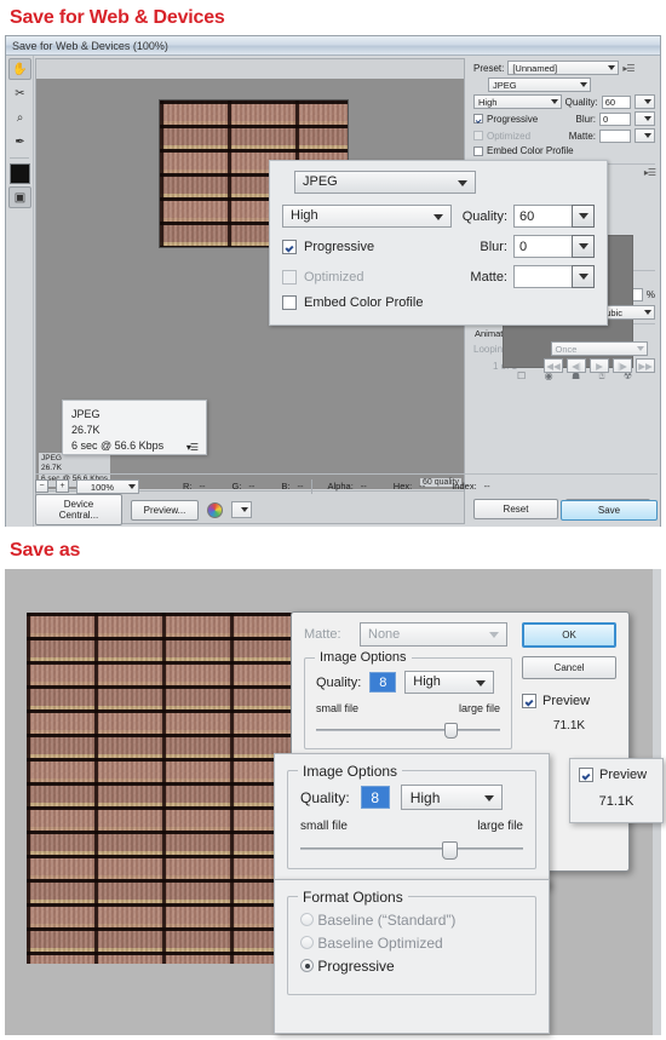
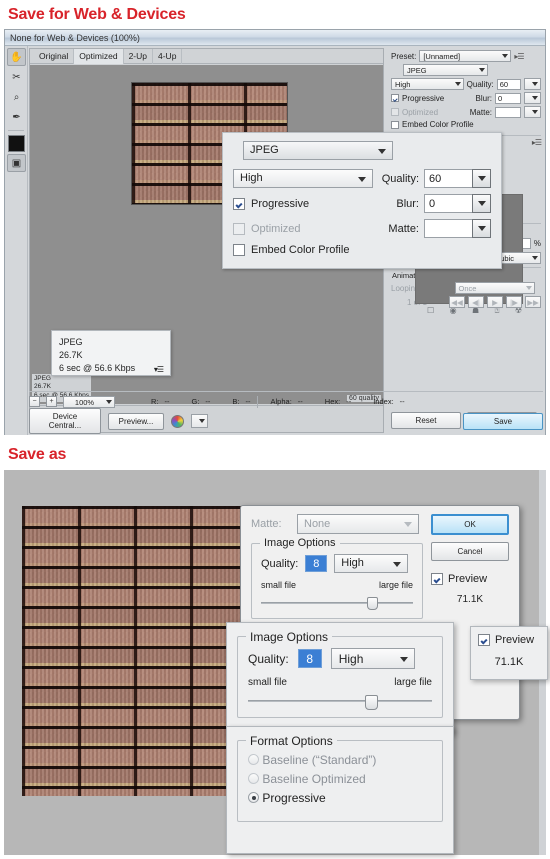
  Save for Web & Devices
- Save for Web & Devices (100%)
+ None for Web & Devices (100%)
  ✋
  ✂
  ⌕
  ✒
  ▣
+ Original Optimized 2-Up 4-Up
  Preset:
  [Unnamed]
  ▸☰
  JPEG
  High
  Quality:
  60
  Progressive
  Blur:
  0
  Optimized
  Matte:
  Embed Color Profile
  ▸☰
  ☐
  ◉
  ☗
  ⍰
  ☢
  %
  Once
  ◀◀
  ◀|
  ▶
  |▶
  ▶▶
  Reset
  100%
  R:
  --
  G:
  --
  B:
  --
  Alpha:
  --
  Hex:
  --
  Index:
  --
  Device Central...
  Preview...
  Save
  JPEG
  High
  Quality:
  60
  Progressive
  Blur:
  0
  Optimized
  Matte:
  Embed Color Profile
  JPEG
  26.7K
  6 sec @ 56.6 Kbps
  ▾☰
  Save as
  Matte:
  None
  Image Options
  Quality:
  8
  High
  small file
  large file
  OK
  Cancel
  Preview
  71.1K
  Image Options
  Quality:
  8
  High
  small file
  large file
  Format Options
  Baseline (“Standard”)
  Baseline Optimized
  Progressive
  Preview
  71.1K
